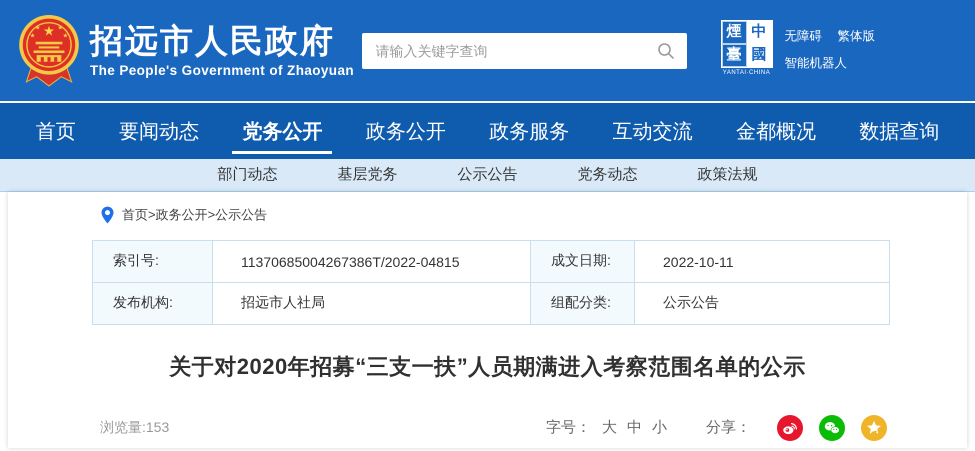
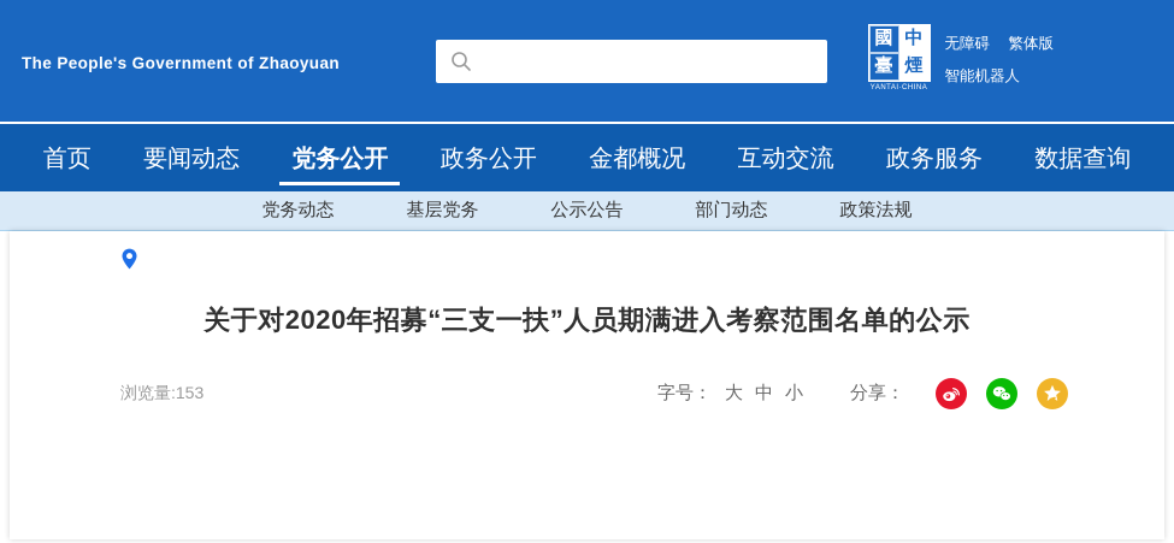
- ★
- 招远市人民政府
  The People's Government of Zhaoyuan
- 请输入关键字查询
- 煙
+ 國
  中
  臺
- 國
+ 煙
  无障碍 繁体版
  智能机器人
  首页
  要闻动态
  党务公开
  政务公开
- 政务服务
+ 金都概况
  互动交流
- 金都概况
+ 政务服务
  数据查询
- 部门动态
+ 党务动态
  基层党务
  公示公告
- 党务动态
+ 部门动态
  政策法规
- 首页>政务公开>公示公告
- 索引号:	11370685004267386T/2022-04815	成文日期:	2022-10-11
- 发布机构:	招远市人社局	组配分类:	公示公告
  关于对2020年招募“三支一扶”人员期满进入考察范围名单的公示
  浏览量:153
  字号：
  大
  中
  小
  分享：
